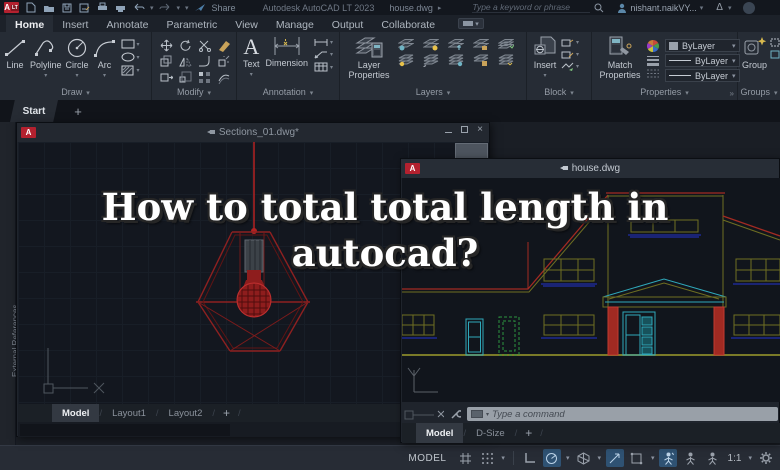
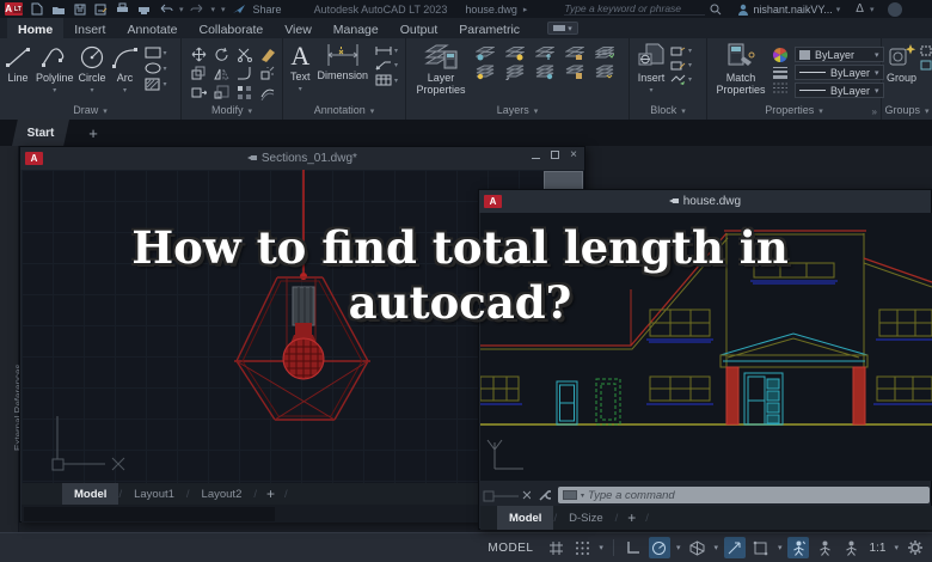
  A
  Share
  Autodesk AutoCAD LT 2023
  house.dwg
  Type a keyword or phrase
  nishant.naikVY...
  Δ
  Home
  Insert
  Annotate
- Parametric
+ Collaborate
  View
  Manage
  Output
- Collaborate
+ Parametric
  Line
  Polyline
  Circle
  Arc
  Draw
  Modify
  A
  Text
  Dimension
  Annotation
  Layer Properties
  Layers
  Insert
  Block
  Match Properties
  ByLayer
  ByLayer
  ByLayer
  »
  Properties
  Group
  Groups
  Start
  +
  A
  Sections_01.dwg*
  ×
  Model
  /
  Layout1
  /
  Layout2
  /
  +
  /
  A
  house.dwg
  Type a command
  Model
  /
  D-Size
  /
  +
  /
- How to total total length in
+ How to find total length in
  autocad?
  MODEL
  1:1
